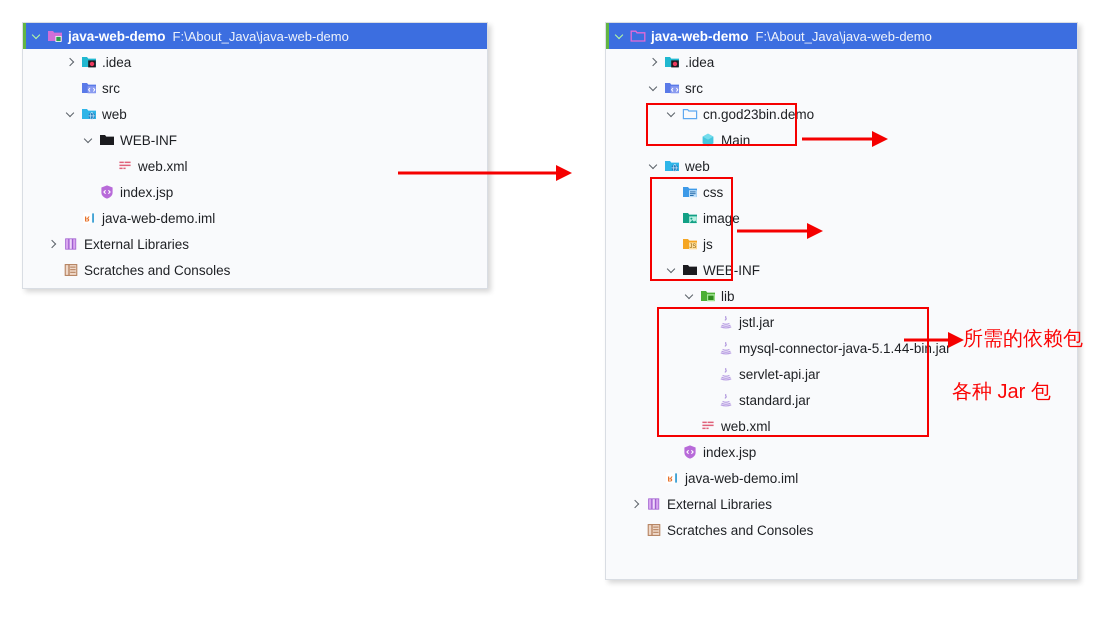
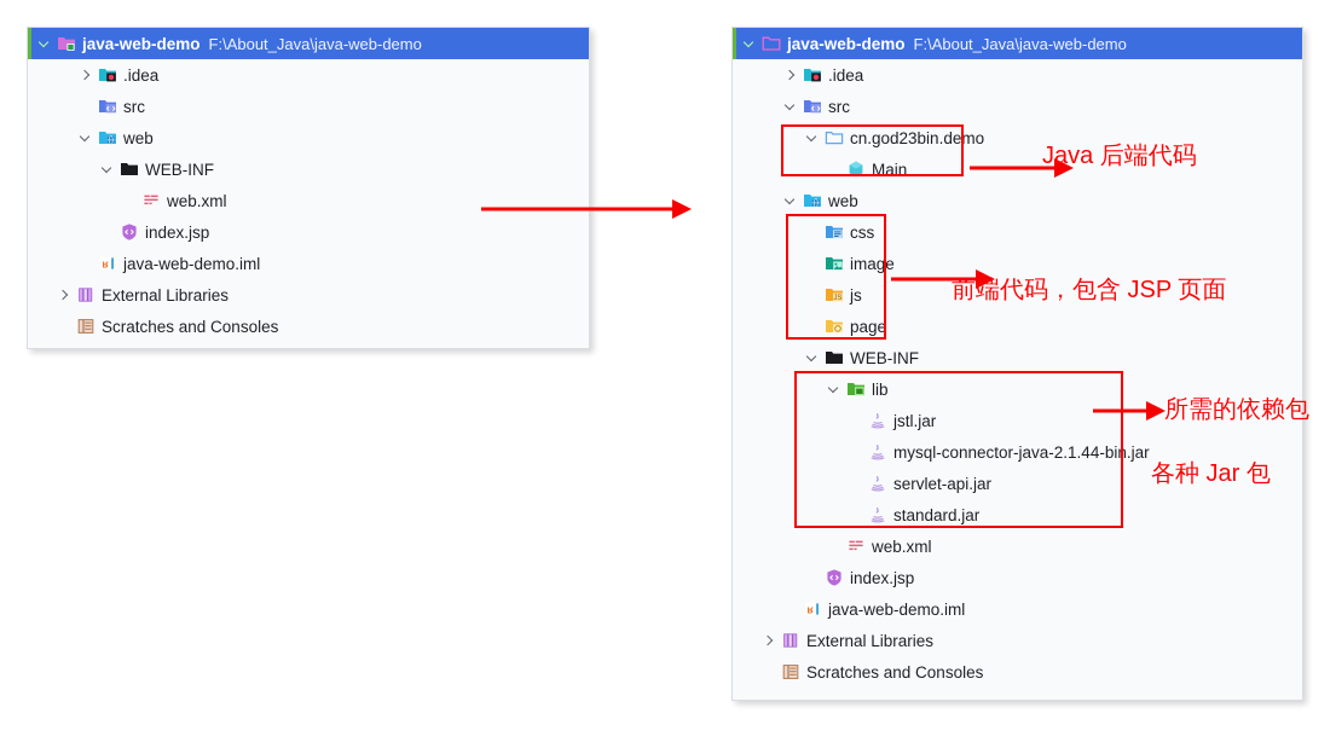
  java-web-demo
  F:\About_Java\java-web-demo
  .idea
  src
  web
  WEB-INF
  web.xml
  index.jsp
  ʁ
  java-web-demo.iml
  External Libraries
  Scratches and Consoles
  java-web-demo
  F:\About_Java\java-web-demo
  .idea
  src
  cn.god23bin.demo
  Main
  web
  css
  image
  js
+ page
  WEB-INF
  lib
  jstl.jar
- mysql-connector-java-5.1.44-bin.jar
+ mysql-connector-java-2.1.44-bin.jar
  servlet-api.jar
  standard.jar
  web.xml
  index.jsp
  ʁ
  java-web-demo.iml
  External Libraries
  Scratches and Consoles
+ Java 后端代码
+ 前端代码，包含 JSP 页面
  所需的依赖包
  各种 Jar 包
